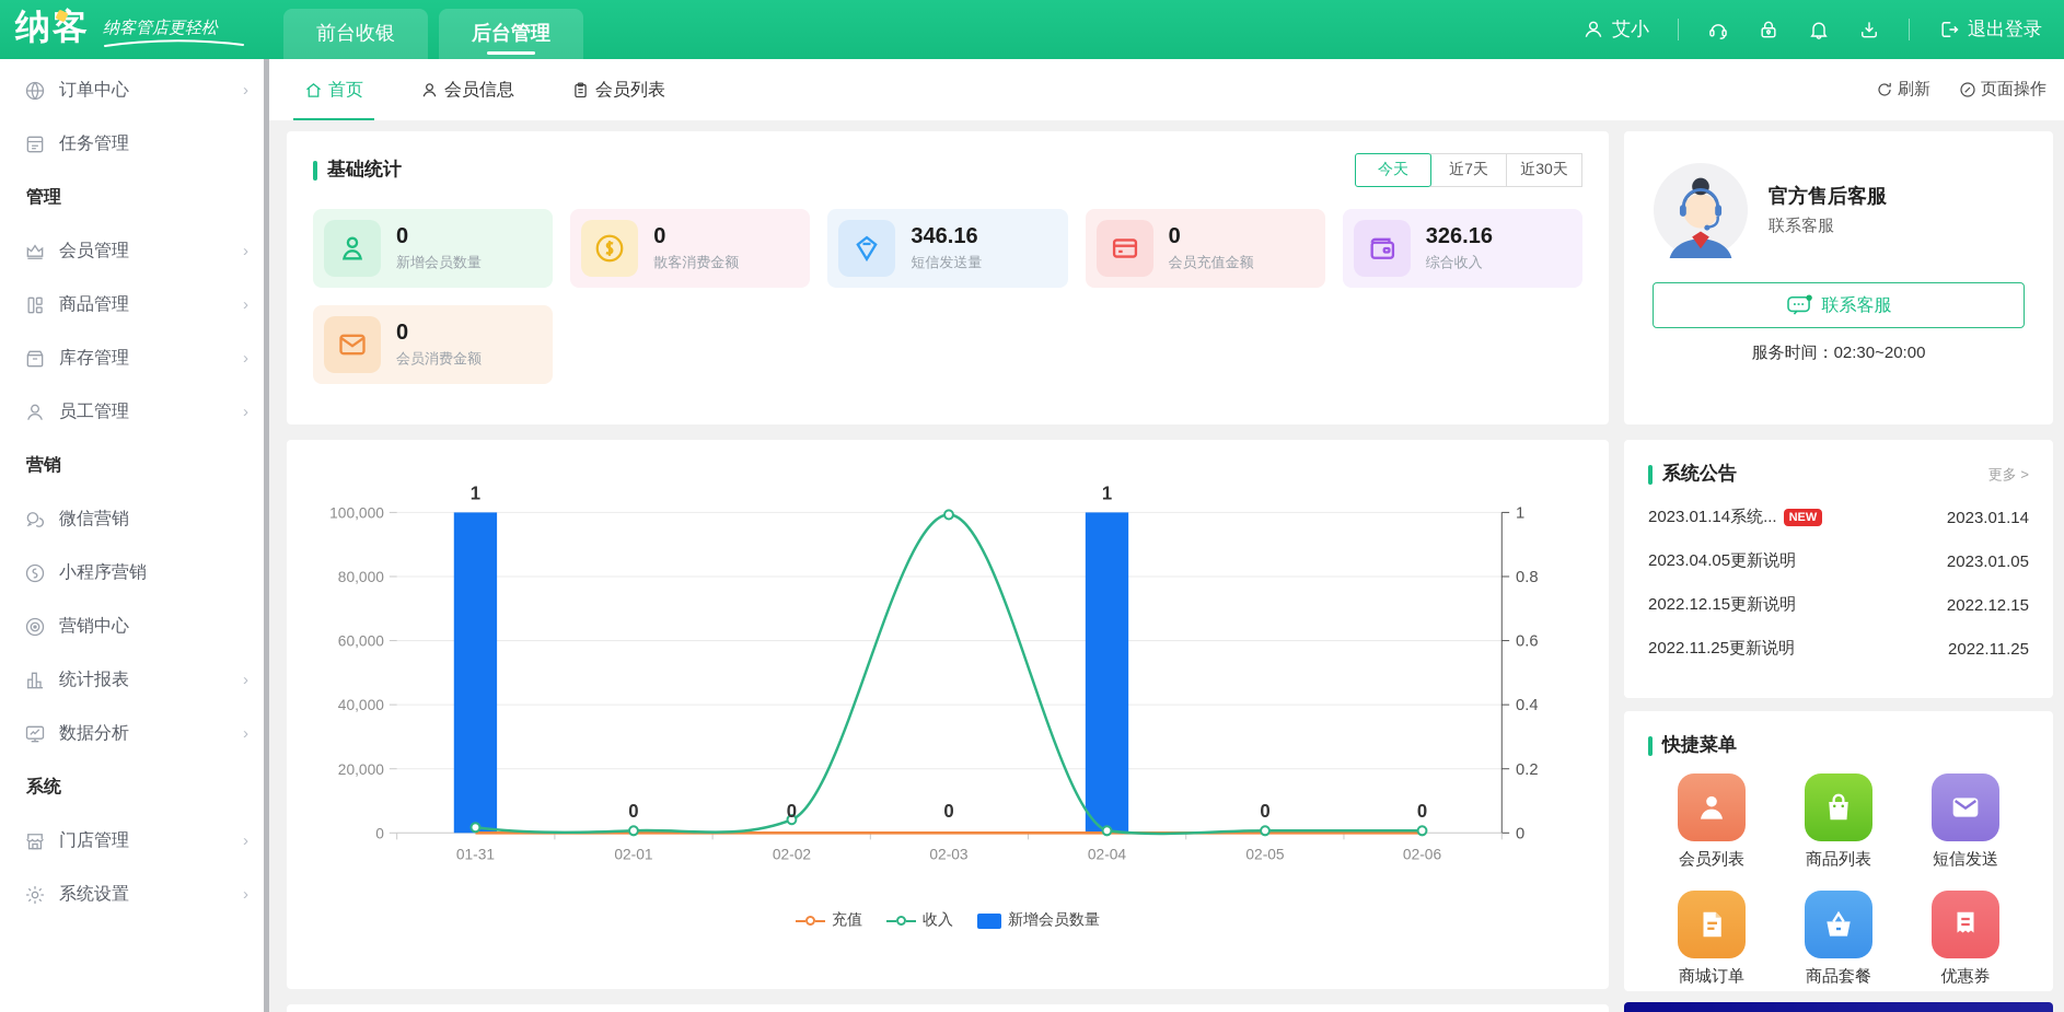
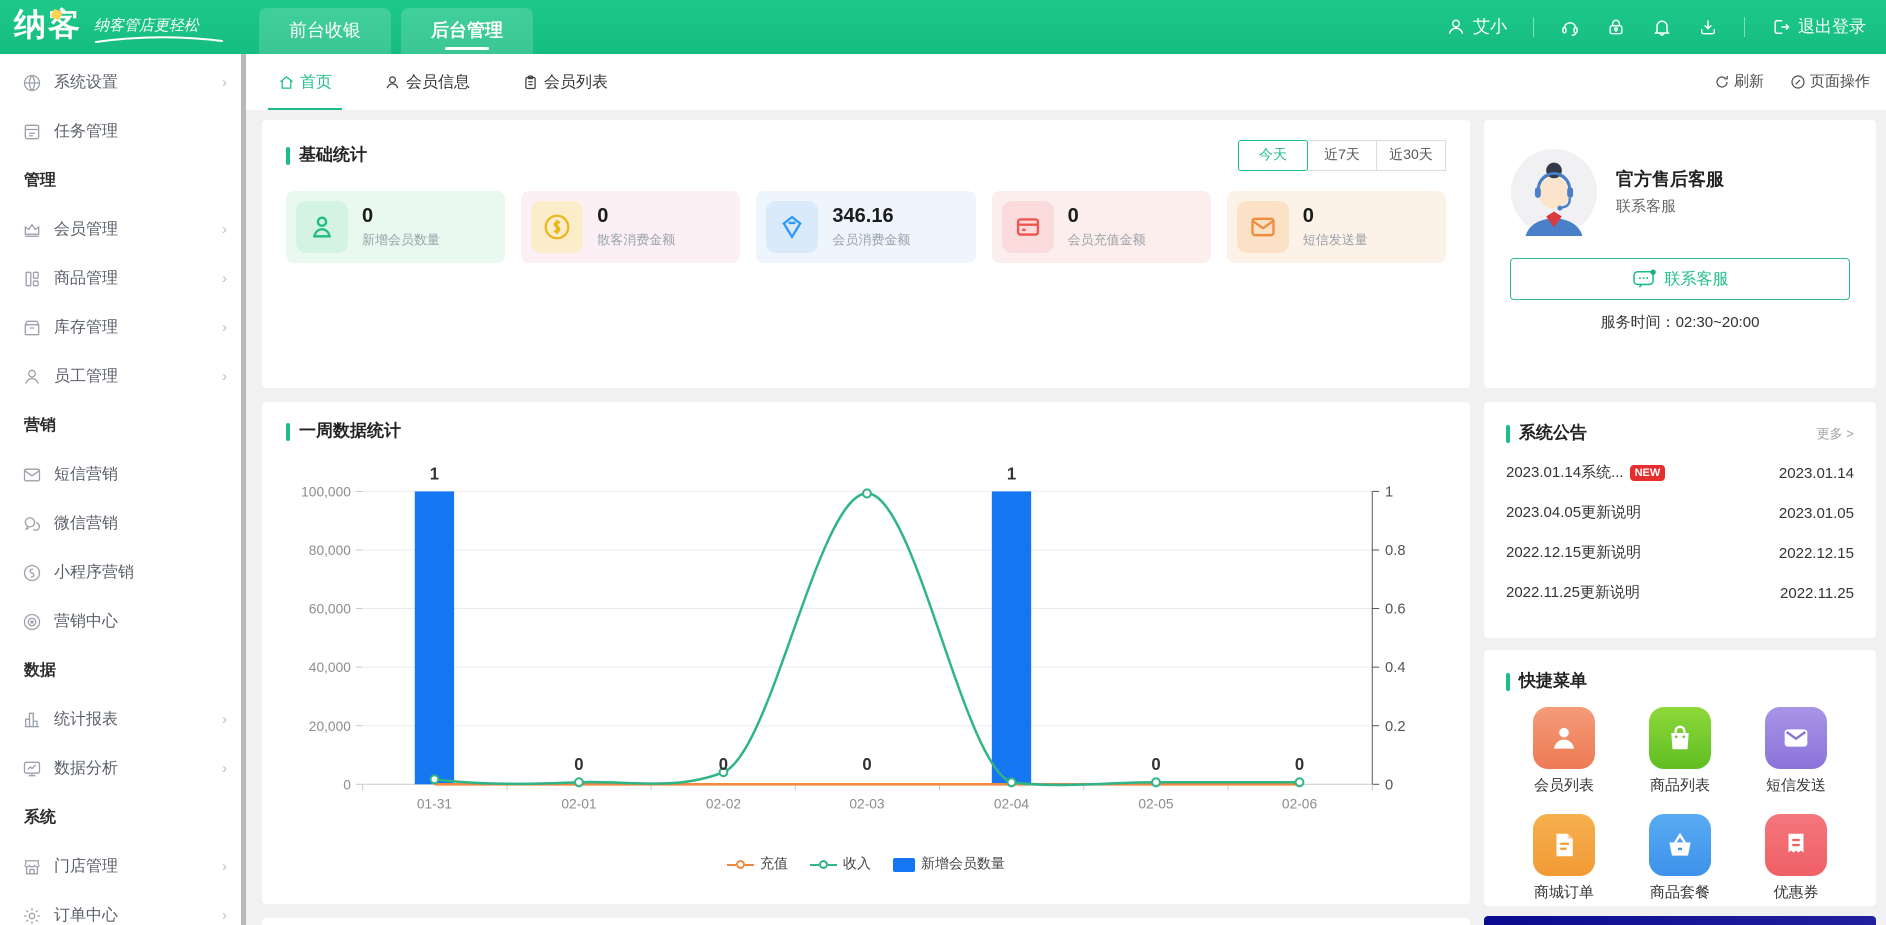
  纳客
  纳客管店更轻松
  前台收银
  后台管理
  艾小
  退出登录
- 订单中心
+ 系统设置
  ›
  任务管理
  管理
  会员管理
  ›
  商品管理
  ›
  库存管理
  ›
  员工管理
  ›
  营销
+ 短信营销
  微信营销
  小程序营销
  营销中心
+ 数据
  统计报表
  ›
  数据分析
  ›
  系统
  门店管理
  ›
- 系统设置
+ 订单中心
  ›
  首页
  会员信息
  会员列表
  刷新
  页面操作
  基础统计
  今天
  近7天
  近30天
  0
  新增会员数量
  0
  散客消费金额
  346.16
- 短信发送量
+ 会员消费金额
  0
  会员充值金额
- 326.16
- 综合收入
  0
- 会员消费金额
+ 短信发送量
+ 一周数据统计
  100,000
  80,000
  60,000
  40,000
  20,000
  0
  1
  0.8
  0.6
  0.4
  0.2
  0
  1
  0
  0
  0
  1
  0
  0
  01-31
  02-01
  02-02
  02-03
  02-04
  02-05
  02-06
  充值
  收入
  新增会员数量
  官方售后客服
  联系客服
  联系客服
  服务时间：02:30~20:00
  系统公告
  更多 >
  2023.01.14系统...
  NEW
  2023.01.14
  2023.04.05更新说明
  2023.01.05
  2022.12.15更新说明
  2022.12.15
  2022.11.25更新说明
  2022.11.25
  快捷菜单
  会员列表
  商品列表
  短信发送
  商城订单
  商品套餐
  优惠券
